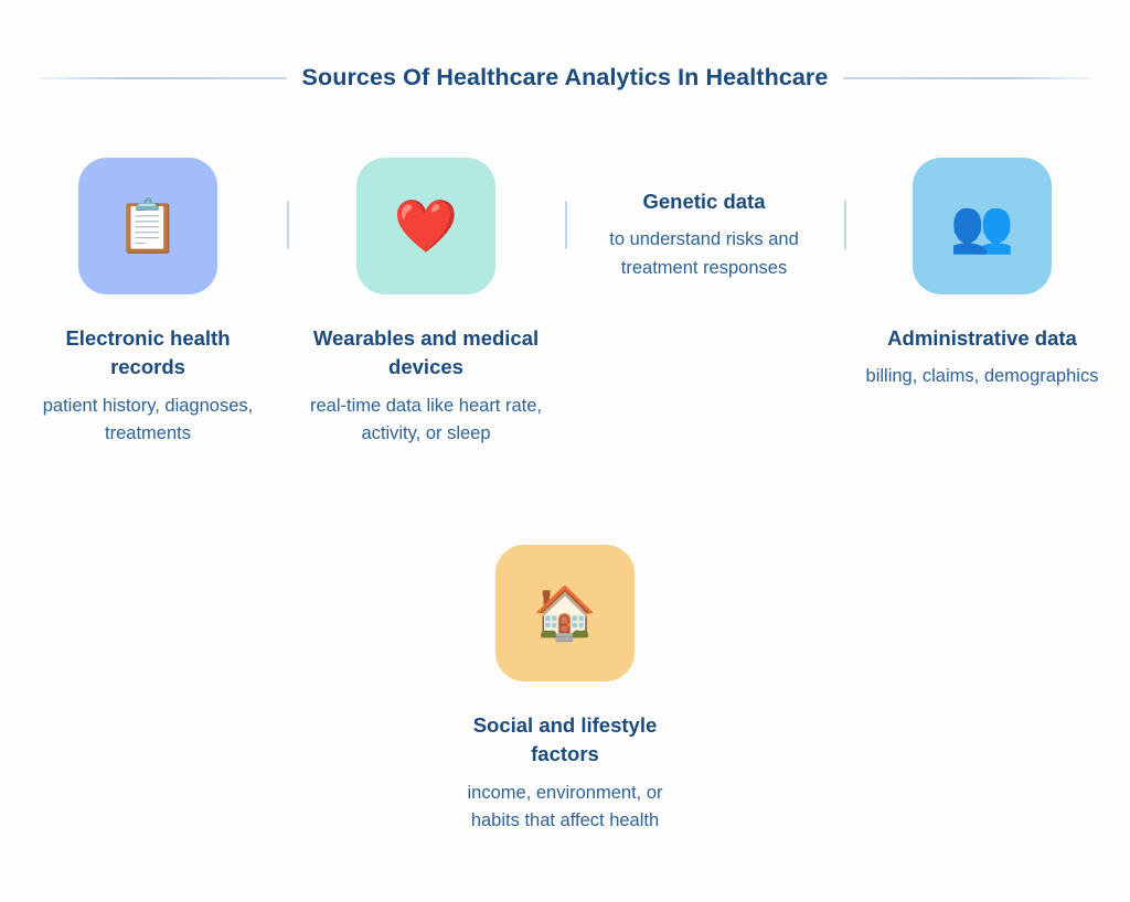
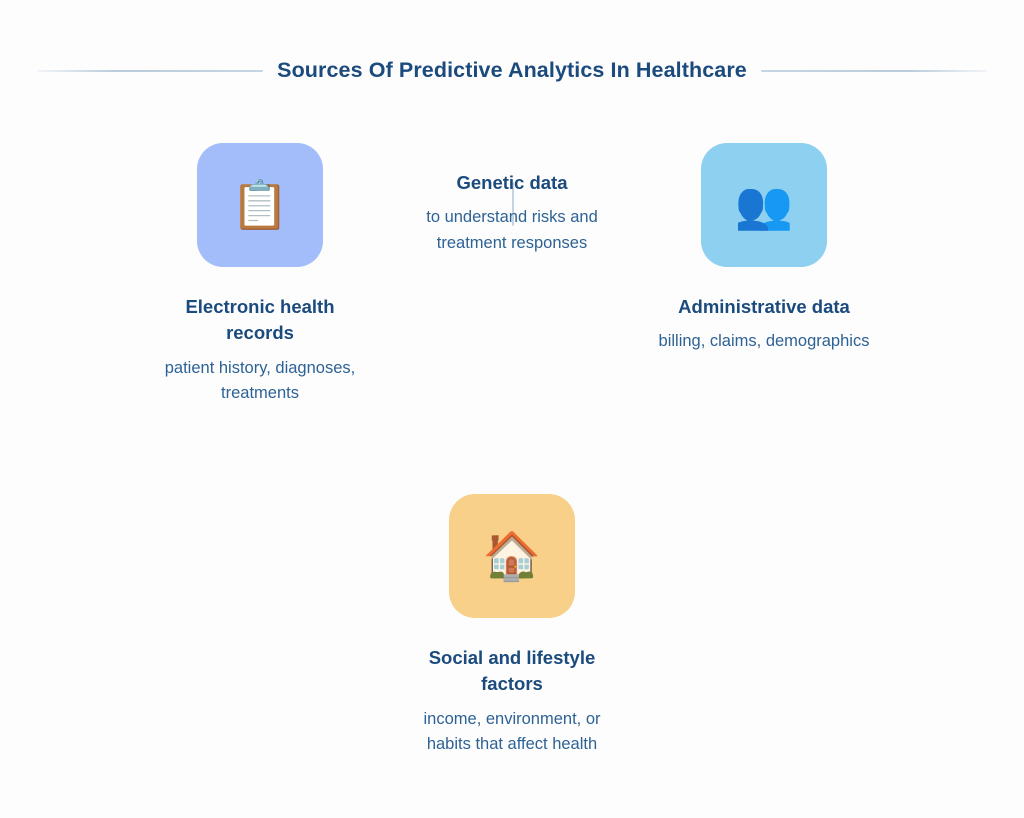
- Sources Of Healthcare Analytics In Healthcare
+ Sources Of Predictive Analytics In Healthcare
  📋
  Electronic health records
  patient history, diagnoses, treatments
- ❤️
- Wearables and medical devices
- real-time data like heart rate, activity, or sleep
  Genetic data
  to understand risks and treatment responses
  👥
  Administrative data
  billing, claims, demographics
  🏠
  Social and lifestyle factors
  income, environment, or habits that affect health
